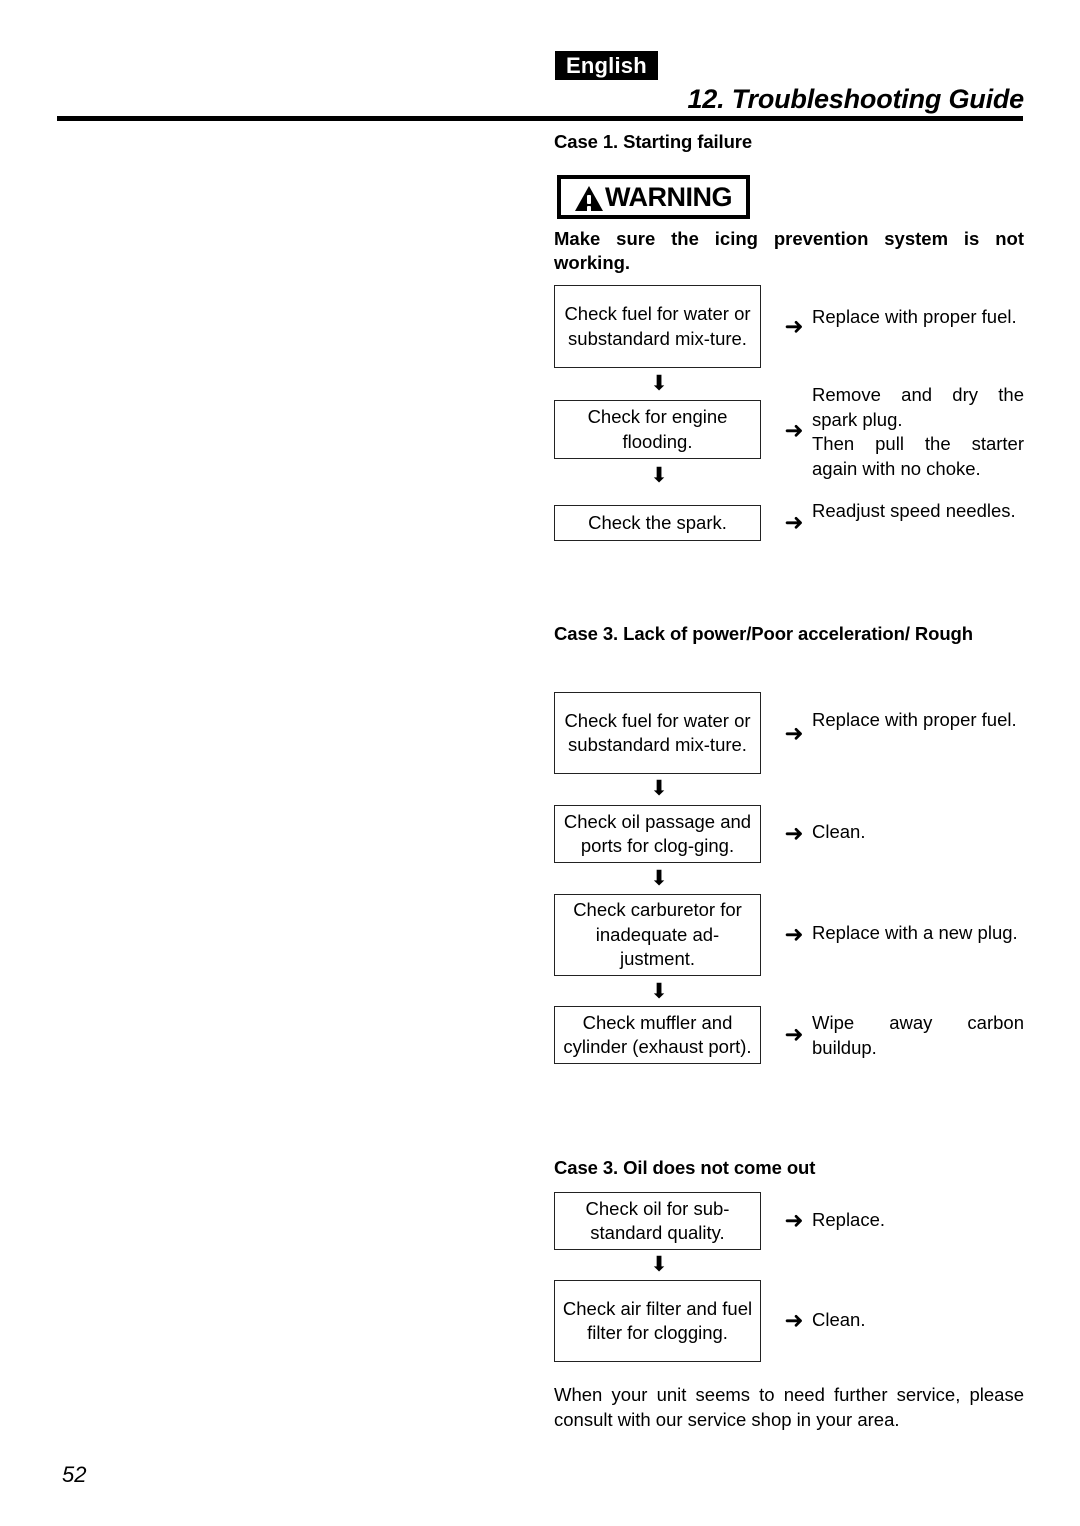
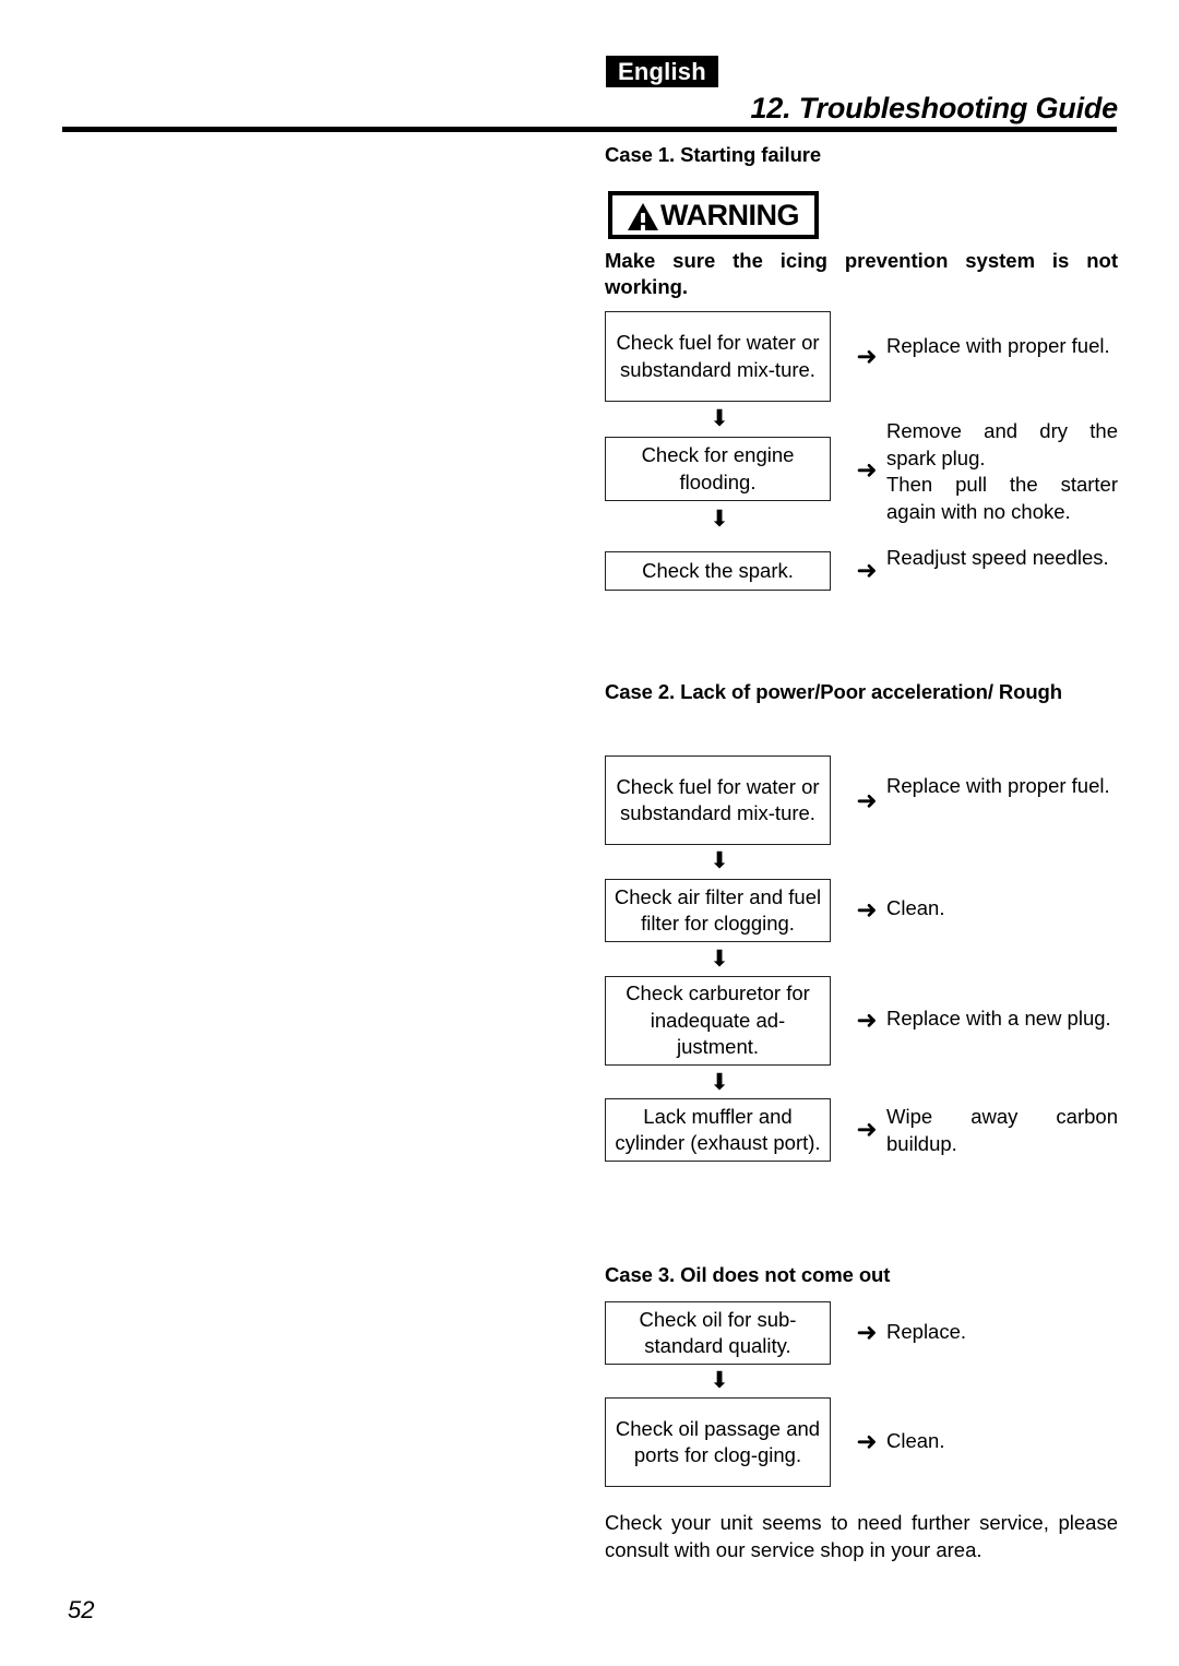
  English
  12. Troubleshooting Guide
  Case 1. Starting failure
  WARNING
  Make sure the icing prevention system is not working.
  Check fuel for water or substandard mix-ture.
  ➜
  Replace with proper fuel.
  ⬇
  Check for engine flooding.
  ➜
  Remove and dry the spark plug.
  Then pull the starter again with no choke.
  ⬇
  Check the spark.
  ➜
  Readjust speed needles.
- Case 3. Lack of power/Poor acceleration/ Rough
+ Case 2. Lack of power/Poor acceleration/ Rough
  Check fuel for water or substandard mix-ture.
  ➜
  Replace with proper fuel.
  ⬇
- Check oil passage and ports for clog-ging.
+ Check air filter and fuel filter for clogging.
  ➜
  Clean.
  ⬇
  Check carburetor for inadequate ad-justment.
  ➜
  Replace with a new plug.
  ⬇
- Check muffler and cylinder (exhaust port).
+ Lack muffler and cylinder (exhaust port).
  ➜
  Wipe away carbon buildup.
  Case 3. Oil does not come out
  Check oil for sub-standard quality.
  ➜
  Replace.
  ⬇
- Check air filter and fuel filter for clogging.
+ Check oil passage and ports for clog-ging.
  ➜
  Clean.
- When your unit seems to need further service, please consult with our service shop in your area.
+ Check your unit seems to need further service, please consult with our service shop in your area.
  52
